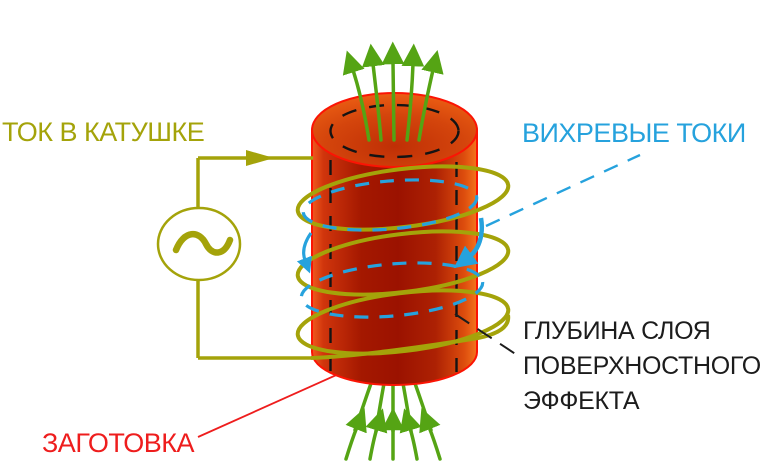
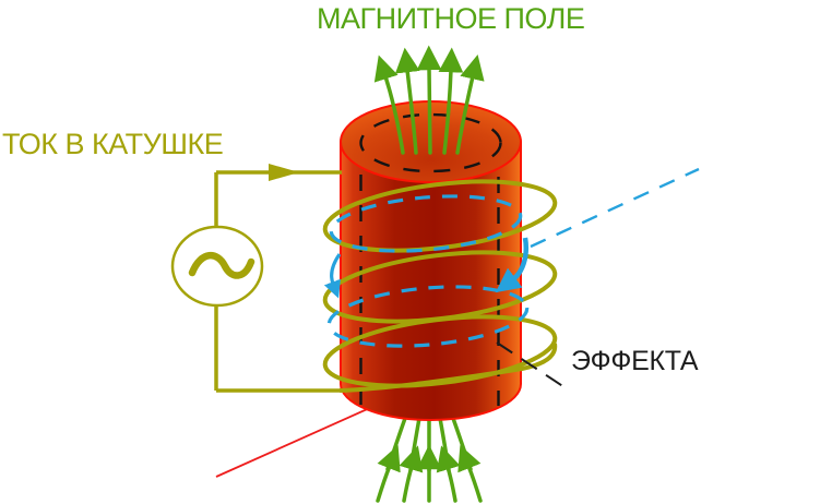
+ МАГНИТНОЕ ПОЛЕ
  ТОК В КАТУШКЕ
- ВИХРЕВЫЕ ТОКИ
- ЗАГОТОВКА
- ГЛУБИНА СЛОЯ
- ПОВЕРХНОСТНОГО
  ЭФФЕКТА
